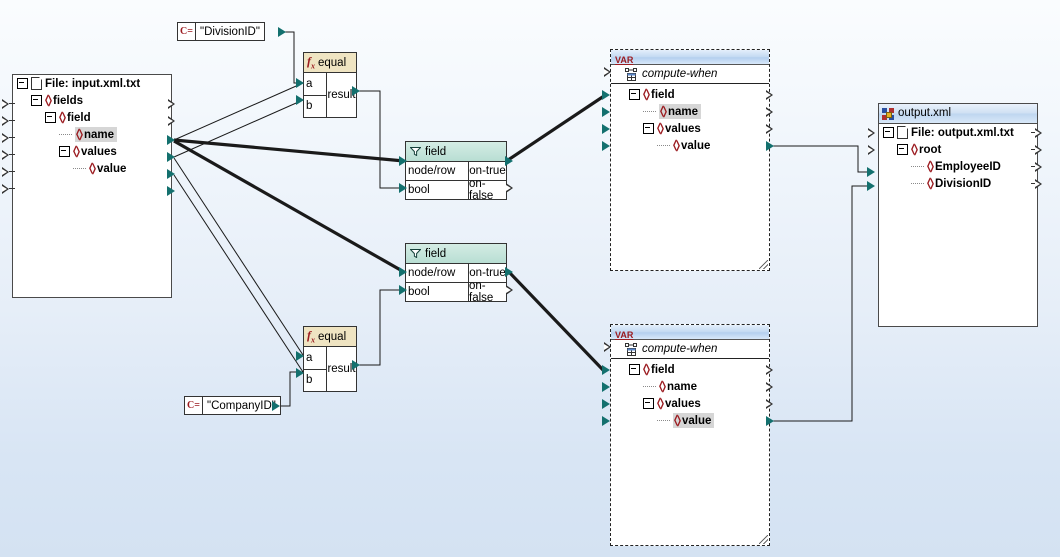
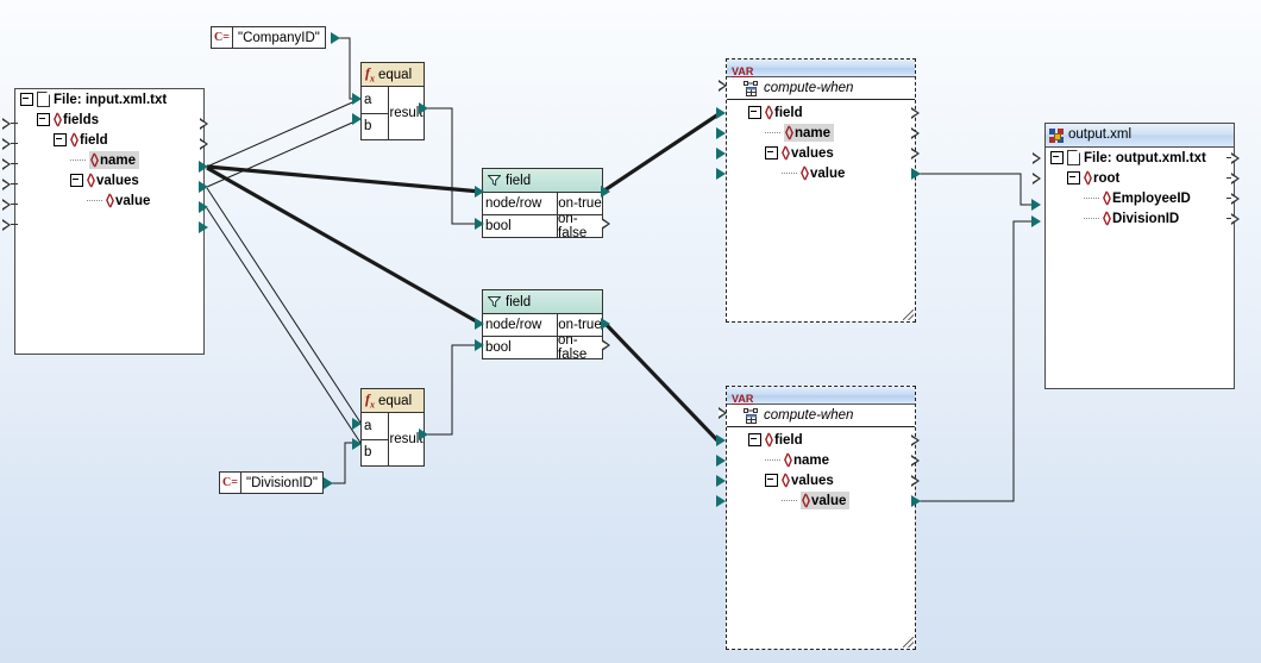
  File: input.xml.txt
  〈〉 fields
  〈〉 field
  〈〉 name
  〈〉 values
  〈〉 value
  output.xml
  File: output.xml.txt
  〈〉 root
  〈〉 EmployeeID
  〈〉 DivisionID
  C=
- "DivisionID"
+ "CompanyID"
  C=
- "CompanyID"
+ "DivisionID"
  fx
  equal
  a
  b
  result
  fx
  equal
  a
  b
  result
  field
  node/row
  on-true
  bool
  on-false
  field
  node/row
  on-true
  bool
  on-false
  VAR
  compute-when
  〈〉 field
  〈〉 name
  〈〉 values
  〈〉 value
  VAR
  compute-when
  〈〉 field
  〈〉 name
  〈〉 values
  〈〉 value
